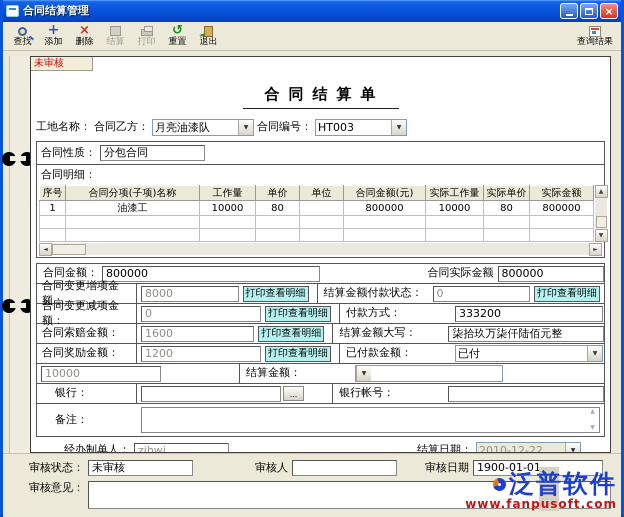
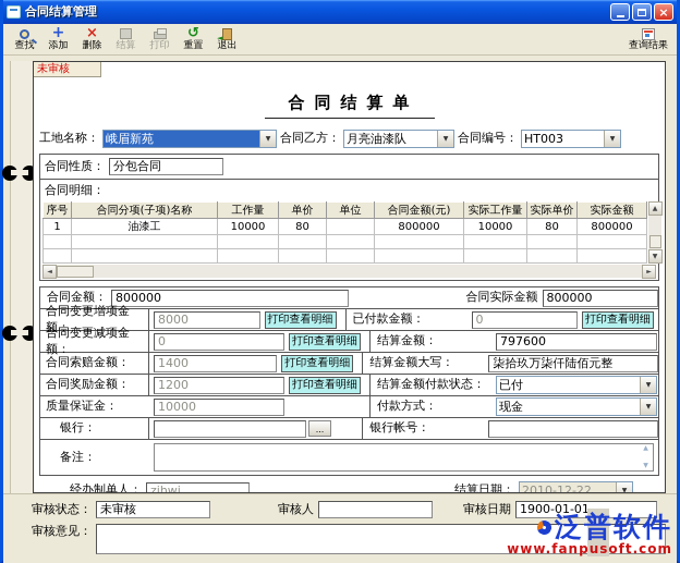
  合同结算管理
  ×
  查找
  +
  添加
  ×
  删除
  结算
  打印
  ↺
  重置
  退出
  查询结果
  未审核
  合同结算单
  工地名称：
+ 峨眉新苑
  合同乙方：
  月亮油漆队
  合同编号：
  HT003
  合同性质：
  分包合同
  合同明细：
  序号	合同分项(子项)名称	工作量	单价	单位	合同金额(元)	实际工作量	实际单价	实际金额
  1	油漆工	10000	80		800000	10000	80	800000
  合同金额：
  800000
  合同实际金额
  800000
  合同变更增项金额：
  8000
  打印查看明细
- 结算金额付款状态：
+ 已付款金额：
  0
  打印查看明细
  合同变更减项金额：
  0
  打印查看明细
- 付款方式：
+ 结算金额：
- 333200
+ 797600
  合同索赔金额：
- 1600
+ 1400
  打印查看明细
  结算金额大写：
  柒拾玖万柒仟陆佰元整
  合同奖励金额：
  1200
  打印查看明细
- 已付款金额：
+ 结算金额付款状态：
  已付
+ 质量保证金：
  10000
- 结算金额：
+ 付款方式：
+ 现金
  银行：
  ...
  银行帐号：
  备注：
  经办制单人：
  zjhwj
  结算日期：
  2010-12-22
  审核状态：
  未审核
  审核人
  审核日期
  1900-01-01
  审核意见：
  泛普软件
  www.fanpusoft.com
